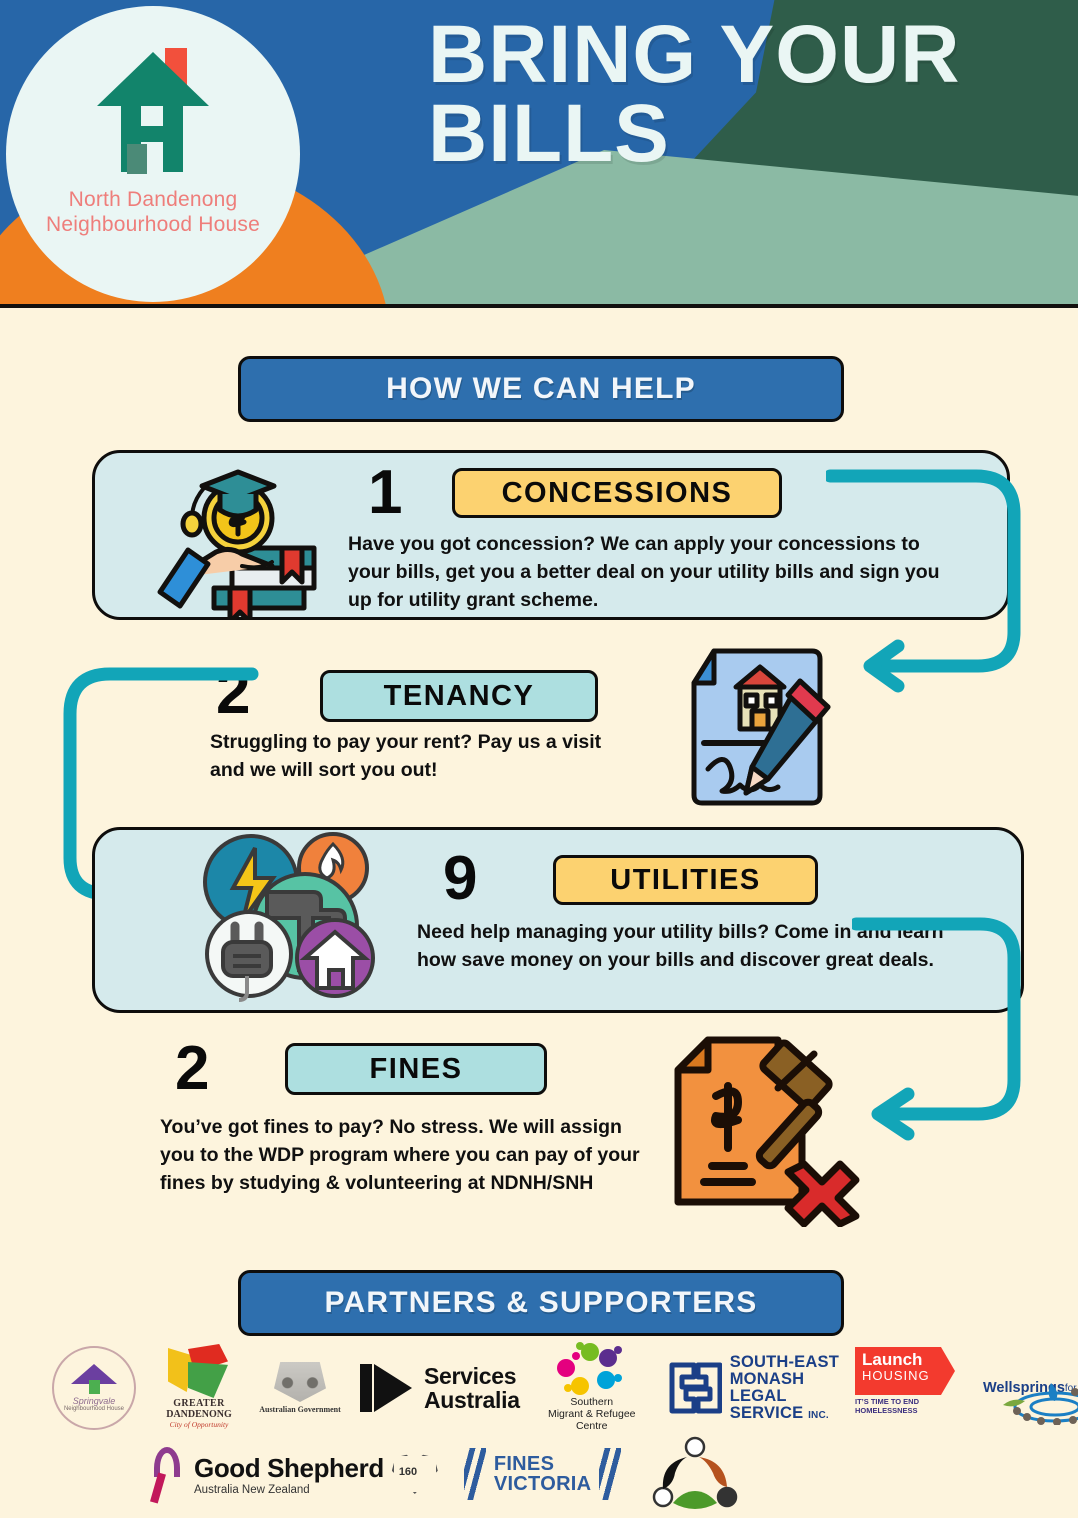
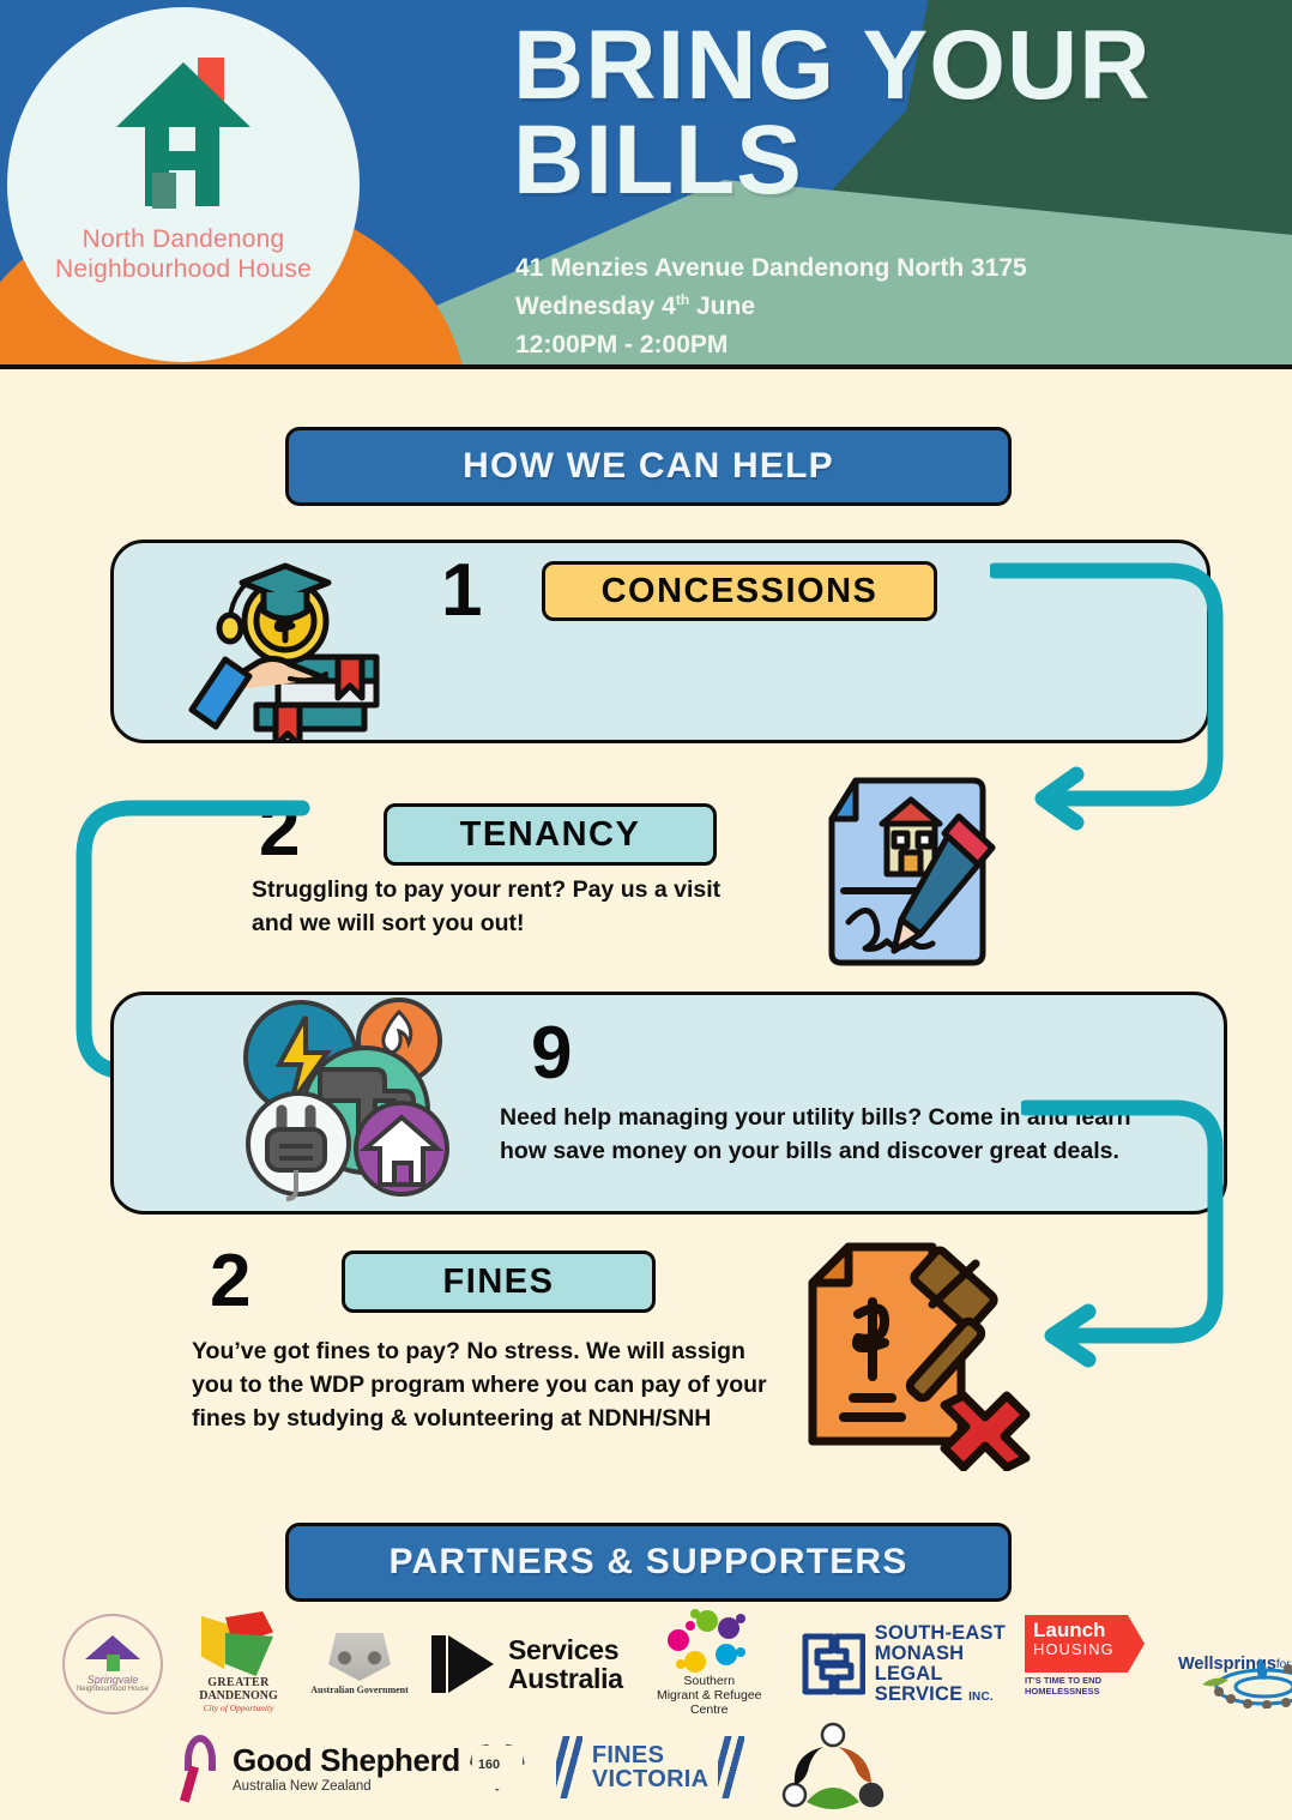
  North Dandenong
  Neighbourhood House
  BRING YOUR
  BILLS
+ 41 Menzies Avenue Dandenong North 3175
+ Wednesday 4th June
+ 12:00PM - 2:00PM
  HOW WE CAN HELP
  1
  CONCESSIONS
- Have you got concession? We can apply your concessions to your bills, get you a better deal on your utility bills and sign you up for utility grant scheme.
  2
  TENANCY
  Struggling to pay your rent? Pay us a visit and we will sort you out!
  9
- UTILITIES
  Need help managing your utility bills? Come in and learn how save money on your bills and discover great deals.
  2
  FINES
  You’ve got fines to pay? No stress. We will assign you to the WDP program where you can pay of your fines by studying & volunteering at NDNH/SNH
  PARTNERS & SUPPORTERS
  Springvale
  GREATER
  DANDENONG
  City of Opportunity
  Australian Government
  Services
  Australia
  Southern
  Migrant & Refugee
  Centre
  SOUTH-EAST
  MONASH
  LEGAL
  SERVICE INC.
  Launch
  HOUSING
  IT’S TIME TO END HOMELESSNESS
  Wellsprins
  Good Shepherd
  Australia New Zealand
  160
  FINES
  VICTORIA
